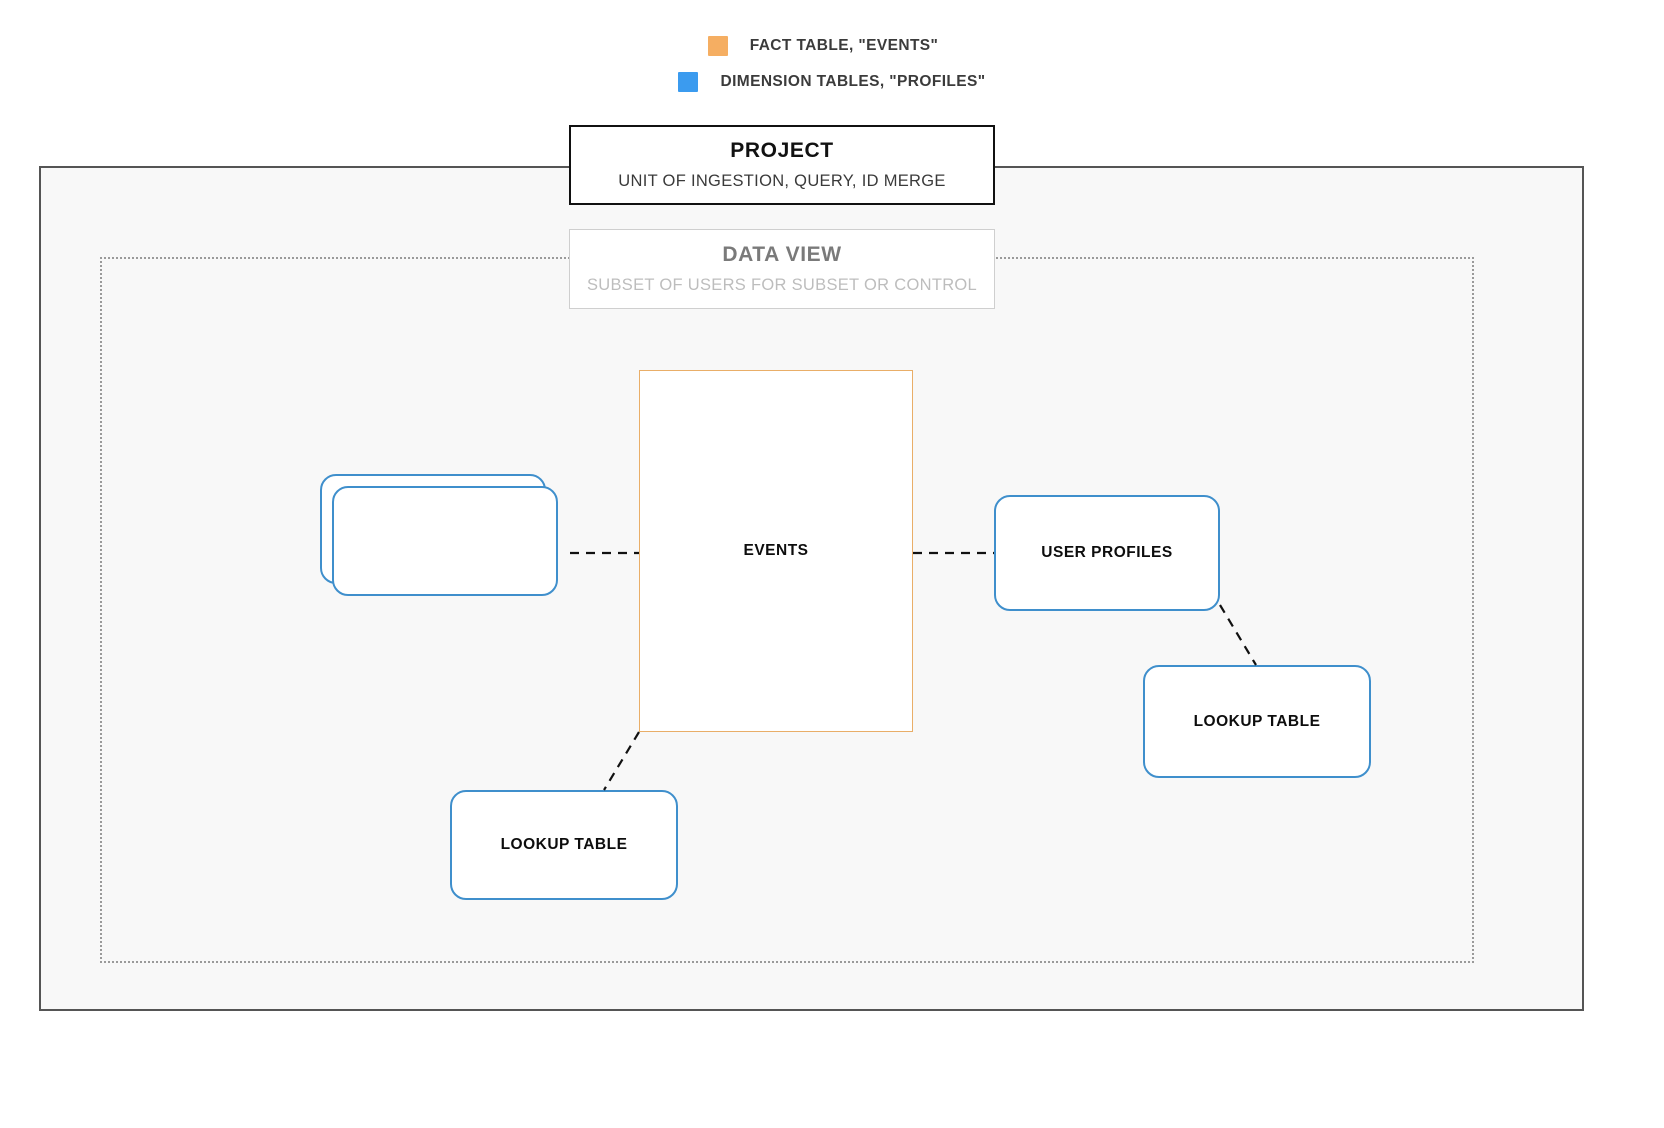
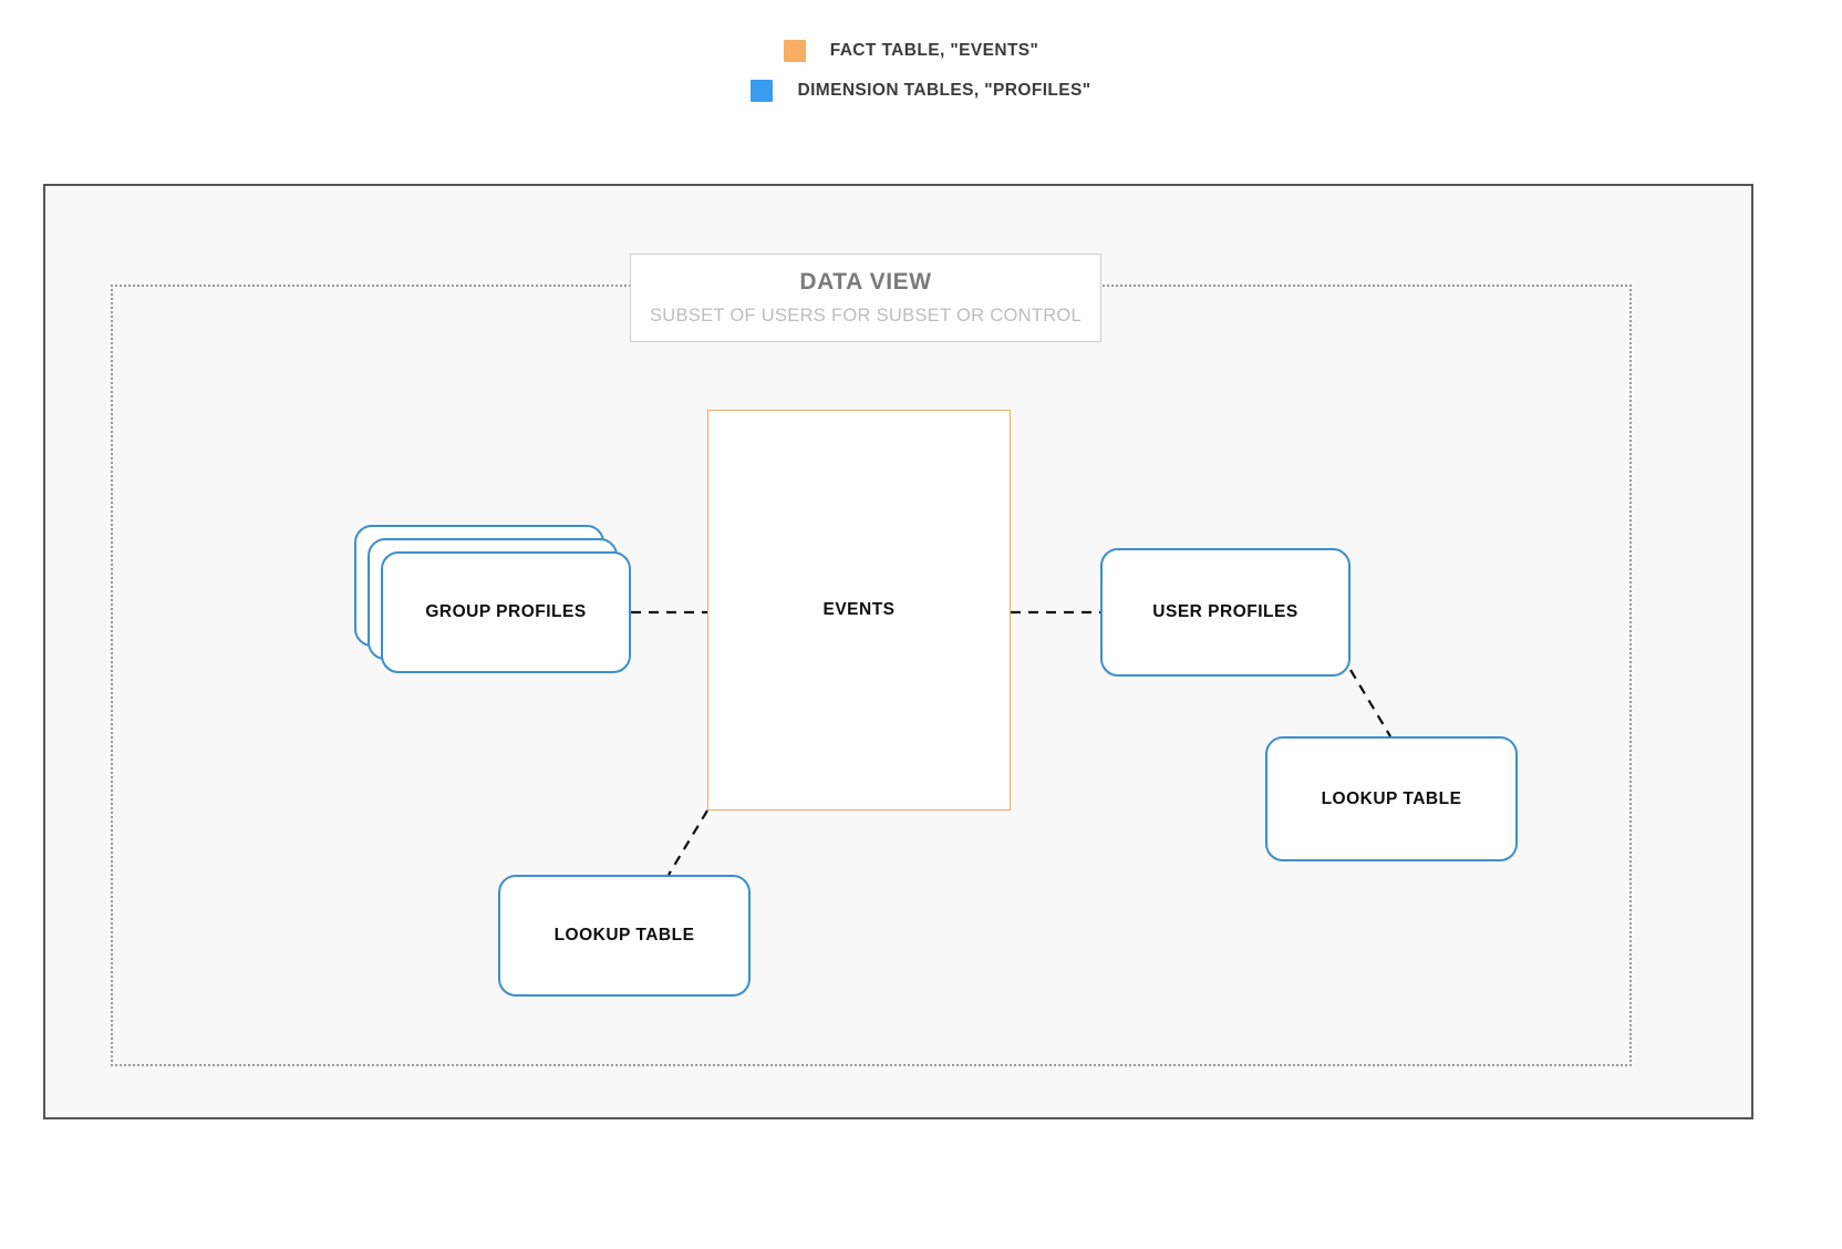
  FACT TABLE, "EVENTS"
  DIMENSION TABLES, "PROFILES"
- PROJECT
- UNIT OF INGESTION, QUERY, ID MERGE
  DATA VIEW
  SUBSET OF USERS FOR SUBSET OR CONTROL
  EVENTS
+ GROUP PROFILES
  USER PROFILES
  LOOKUP TABLE
  LOOKUP TABLE
